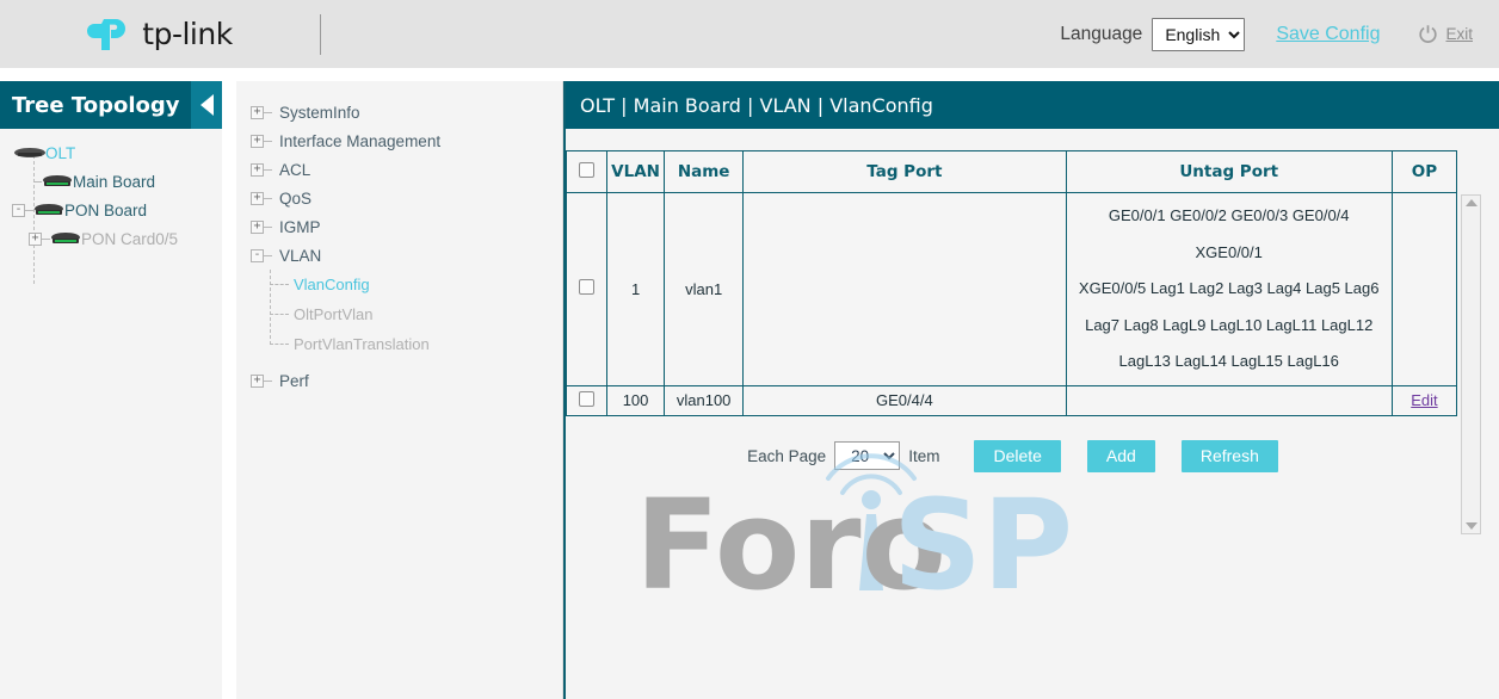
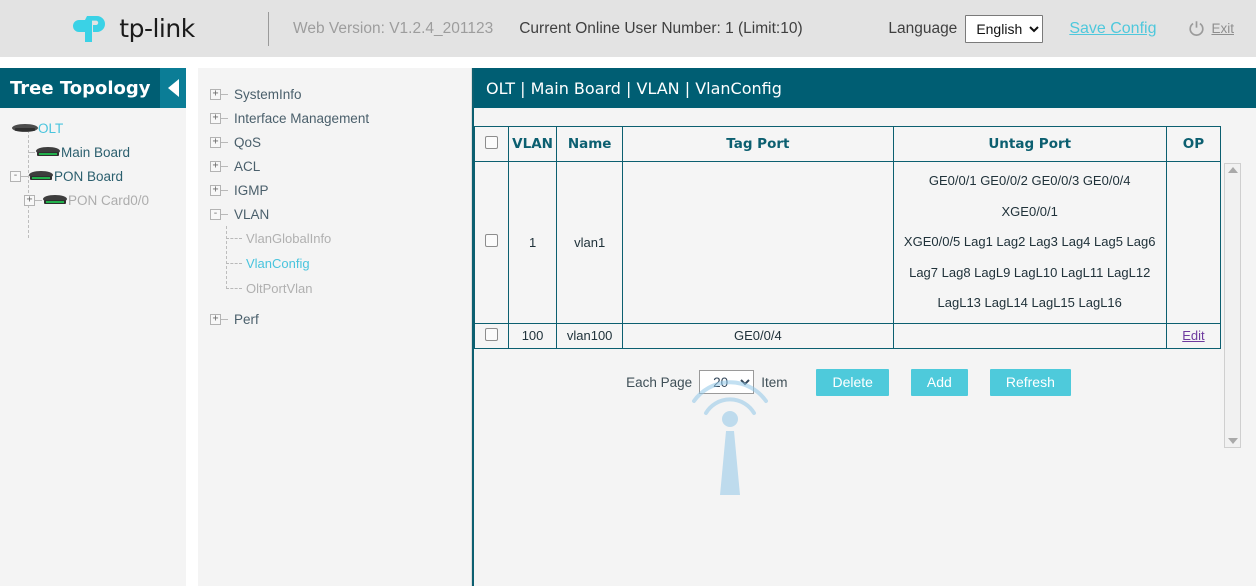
  tp-link
+ Web Version: V1.2.4_201123
+ Current Online User Number: 1 (Limit:10)
  Language
  English
  Save Config
  Exit
  Tree Topology
  OLT
  Main Board
  -
  PON Board
  +
- PON Card0/5
+ PON Card0/0
  +
  SystemInfo
  +
  Interface Management
  +
- ACL
+ QoS
  +
- QoS
+ ACL
  +
  IGMP
  -
  VLAN
+ VlanGlobalInfo
  VlanConfig
  OltPortVlan
- PortVlanTranslation
  +
  Perf
  OLT | Main Board | VLAN | VlanConfig
  	VLAN	Name	Tag Port	Untag Port	OP
  	1	vlan1		GE0/0/1 GE0/0/2 GE0/0/3 GE0/0/4 XGE0/0/1 XGE0/0/5 Lag1 Lag2 Lag3 Lag4 Lag5 Lag6 Lag7 Lag8 LagL9 LagL10 LagL11 LagL12 LagL13 LagL14 LagL15 LagL16
- 	100	vlan100	GE0/4/4		Edit
+ 	100	vlan100	GE0/0/4		Edit
  Each Page
  20
  Item
  Delete
  Add
  Refresh
- Foro
- SP
